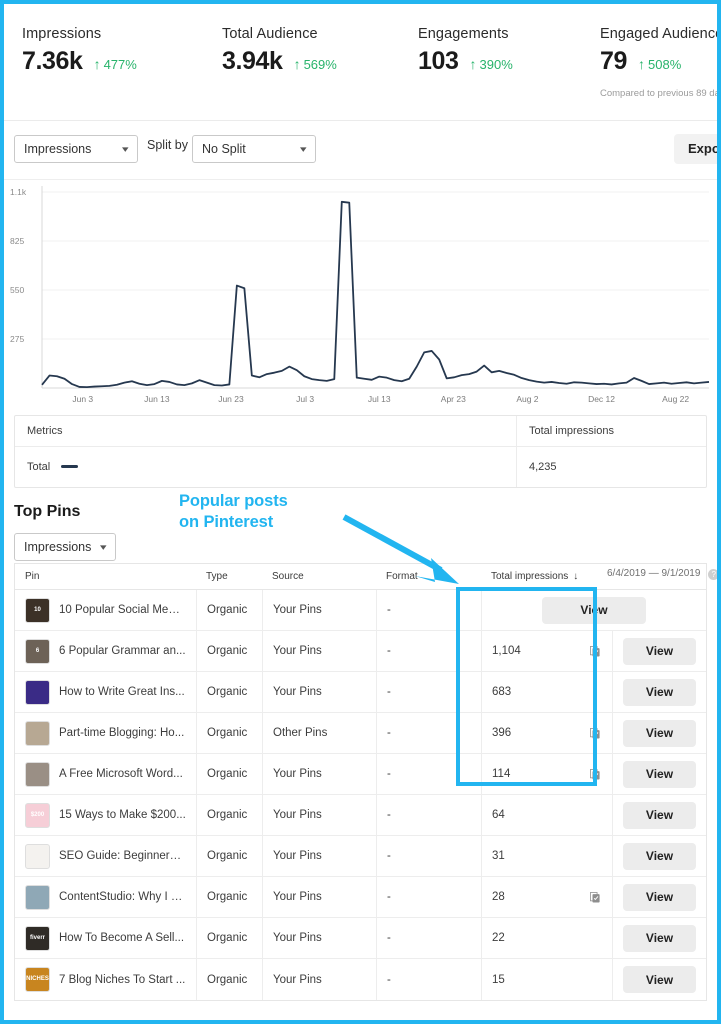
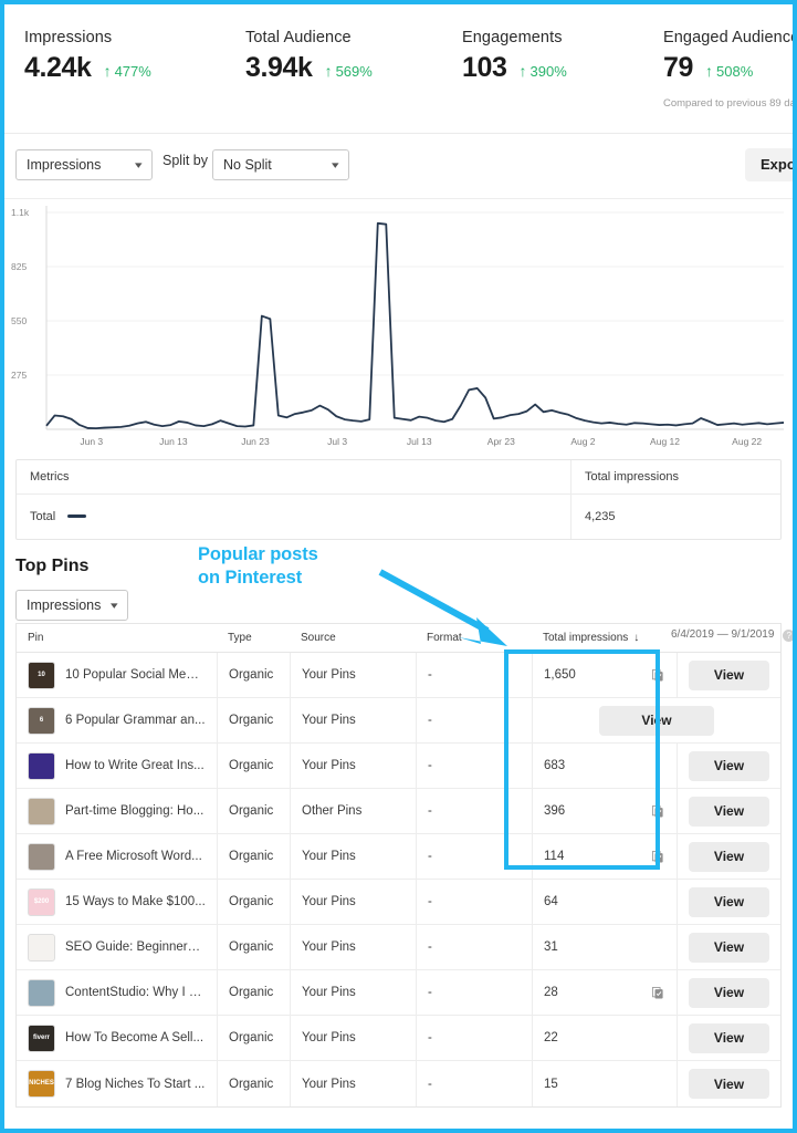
  Impressions
- 7.36k
+ 4.24k
  ↑
  477%
  Total Audience
  3.94k
  ↑
  569%
  Engagements
  103
  ↑
  390%
  Engaged Audienc
  79
  ↑
  508%
  Compared to previous 89 d
  Impressions
  ▾
  Split by
  No Split
  ▾
  1.1k
  825
  550
  275
  Jun 3
  Jun 13
  Jun 23
  Jul 3
  Jul 13
  Apr 23
  Aug 2
- Dec 12
+ Aug 12
  Aug 22
  Metrics
  Total impressions
  Total
  4,235
  Top Pins
  Impressions
  ▾
  6/4/2019 — 9/1/2019 ?
  Pin
  Type
  Source
  Format
  Total impressions
  ↓
  10 Popular Social Medi...
  Organic
  Your Pins
  -
+ 1,650
  View
  6 Popular Grammar an...
  Organic
  Your Pins
  -
- 1,104
  View
  How to Write Great Ins...
  Organic
  Your Pins
  -
  683
  View
  Part-time Blogging: Ho...
  Organic
  Other Pins
  -
  396
  View
  A Free Microsoft Word...
  Organic
  Your Pins
  -
  114
  View
- 15 Ways to Make $200...
+ 15 Ways to Make $100...
  Organic
  Your Pins
  -
  64
  View
  SEO Guide: Beginners' ..
  Organic
  Your Pins
  -
  31
  View
  ContentStudio: Why I S..
  Organic
  Your Pins
  -
  28
  View
  How To Become A Sell...
  Organic
  Your Pins
  -
  22
  View
  7 Blog Niches To Start ...
  Organic
  Your Pins
  -
  15
  View
  Popular posts
  on Pinterest
